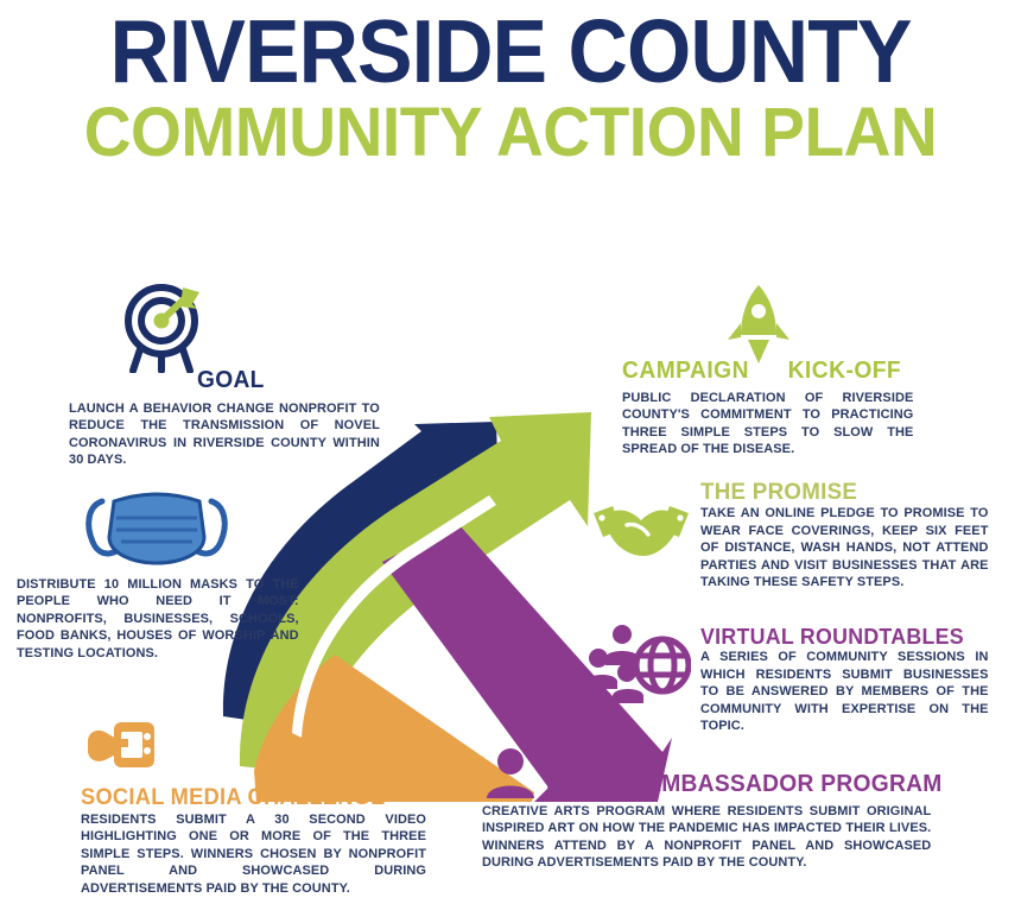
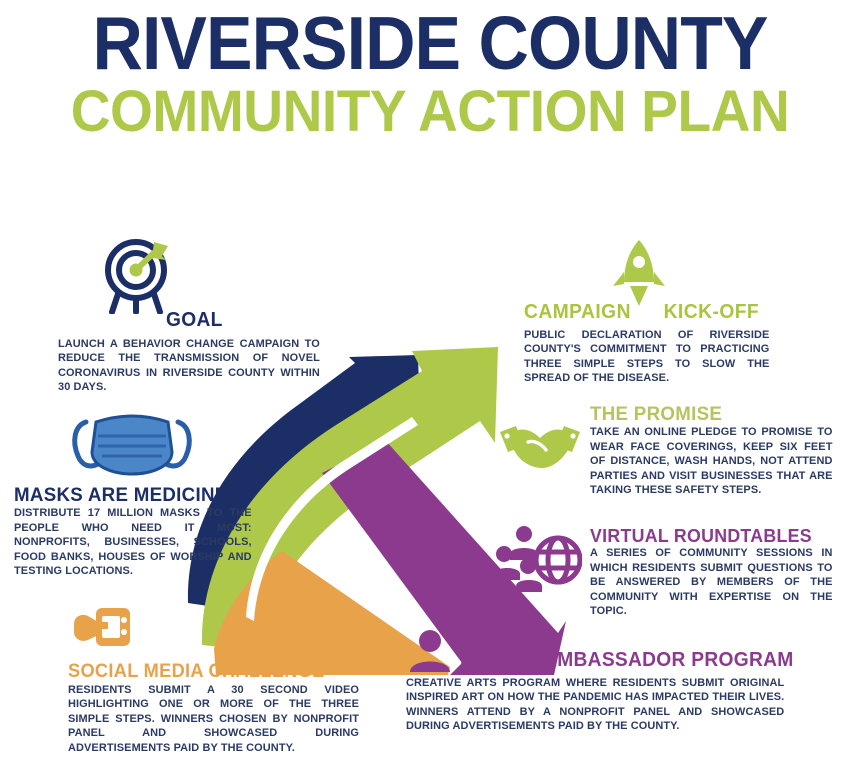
  RIVERSIDE COUNTY
  COMMUNITY ACTION PLAN
  GOAL
- LAUNCH A BEHAVIOR CHANGE NONPROFIT TO REDUCE THE TRANSMISSION OF NOVEL CORONAVIRUS IN RIVERSIDE COUNTY WITHIN 30 DAYS.
+ LAUNCH A BEHAVIOR CHANGE CAMPAIGN TO REDUCE THE TRANSMISSION OF NOVEL CORONAVIRUS IN RIVERSIDE COUNTY WITHIN 30 DAYS.
+ MASKS ARE MEDICINE
- DISTRIBUTE 10 MILLION MASKS TO THE PEOPLE WHO NEED IT MOST: NONPROFITS, BUSINESSES, SCHOOLS, FOOD BANKS, HOUSES OF WORSHIP AND TESTING LOCATIONS.
+ DISTRIBUTE 17 MILLION MASKS TO THE PEOPLE WHO NEED IT MOST: NONPROFITS, BUSINESSES, SCHOOLS, FOOD BANKS, HOUSES OF WORSHIP AND TESTING LOCATIONS.
  SOCIAL MEDIA CHALLENGE
  RESIDENTS SUBMIT A 30 SECOND VIDEO HIGHLIGHTING ONE OR MORE OF THE THREE SIMPLE STEPS. WINNERS CHOSEN BY NONPROFIT PANEL AND SHOWCASED DURING ADVERTISEMENTS PAID BY THE COUNTY.
  CAMPAIGN KICK-OFF
  PUBLIC DECLARATION OF RIVERSIDE COUNTY'S COMMITMENT TO PRACTICING THREE SIMPLE STEPS TO SLOW THE SPREAD OF THE DISEASE.
  THE PROMISE
  TAKE AN ONLINE PLEDGE TO PROMISE TO WEAR FACE COVERINGS, KEEP SIX FEET OF DISTANCE, WASH HANDS, NOT ATTEND PARTIES AND VISIT BUSINESSES THAT ARE TAKING THESE SAFETY STEPS.
  VIRTUAL ROUNDTABLES
- A SERIES OF COMMUNITY SESSIONS IN WHICH RESIDENTS SUBMIT BUSINESSES TO BE ANSWERED BY MEMBERS OF THE COMMUNITY WITH EXPERTISE ON THE TOPIC.
+ A SERIES OF COMMUNITY SESSIONS IN WHICH RESIDENTS SUBMIT QUESTIONS TO BE ANSWERED BY MEMBERS OF THE COMMUNITY WITH EXPERTISE ON THE TOPIC.
  HEALTH AMBASSADOR PROGRAM
  CREATIVE ARTS PROGRAM WHERE RESIDENTS SUBMIT ORIGINAL INSPIRED ART ON HOW THE PANDEMIC HAS IMPACTED THEIR LIVES. WINNERS ATTEND BY A NONPROFIT PANEL AND SHOWCASED DURING ADVERTISEMENTS PAID BY THE COUNTY.
